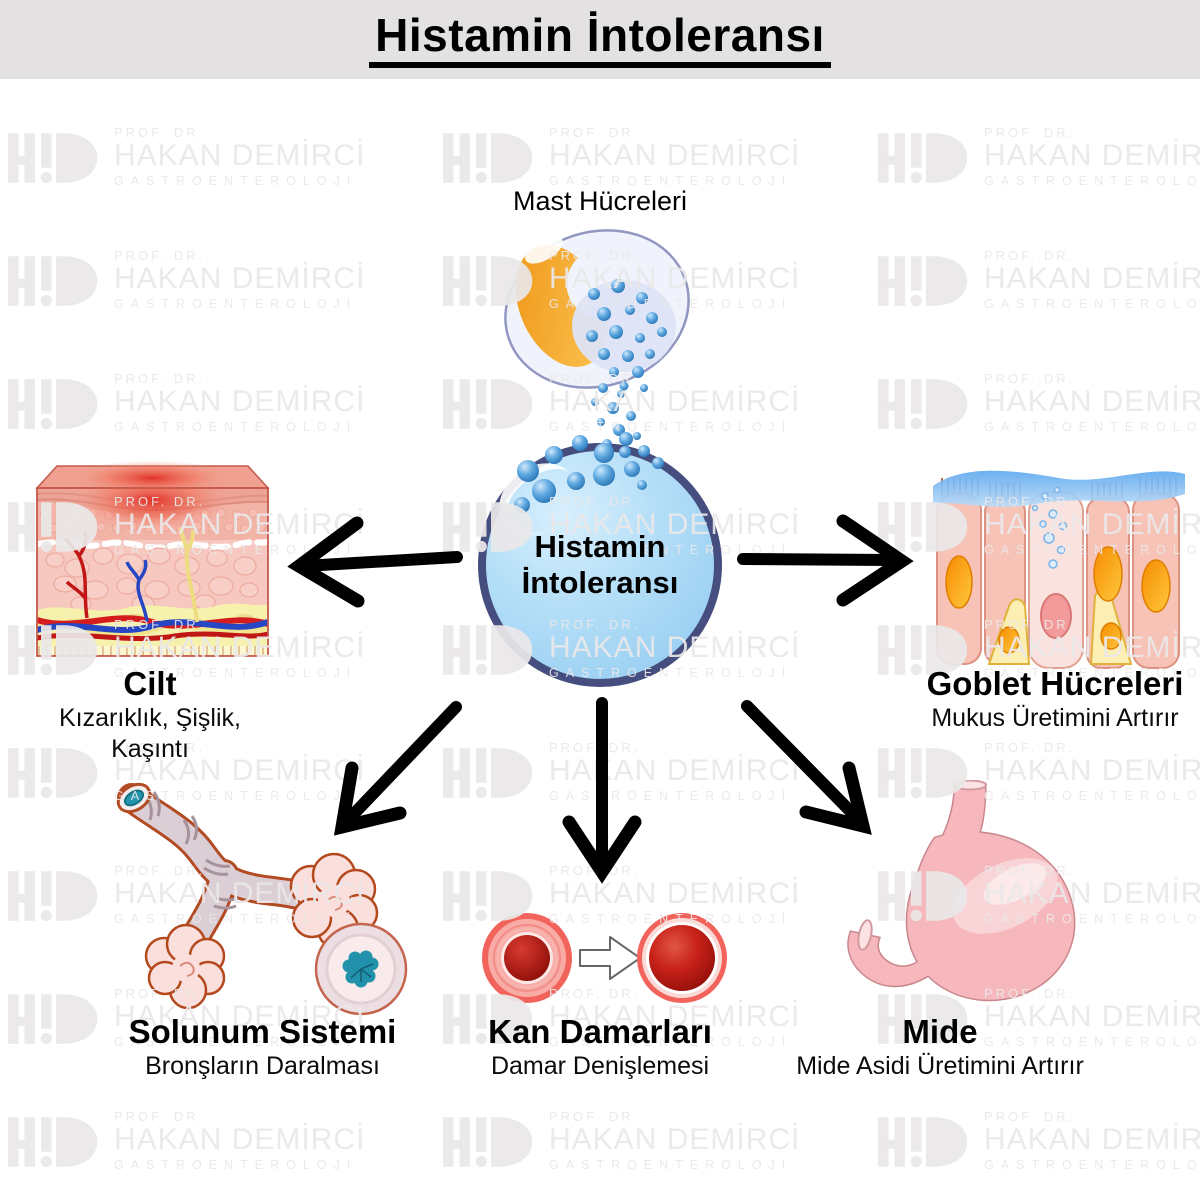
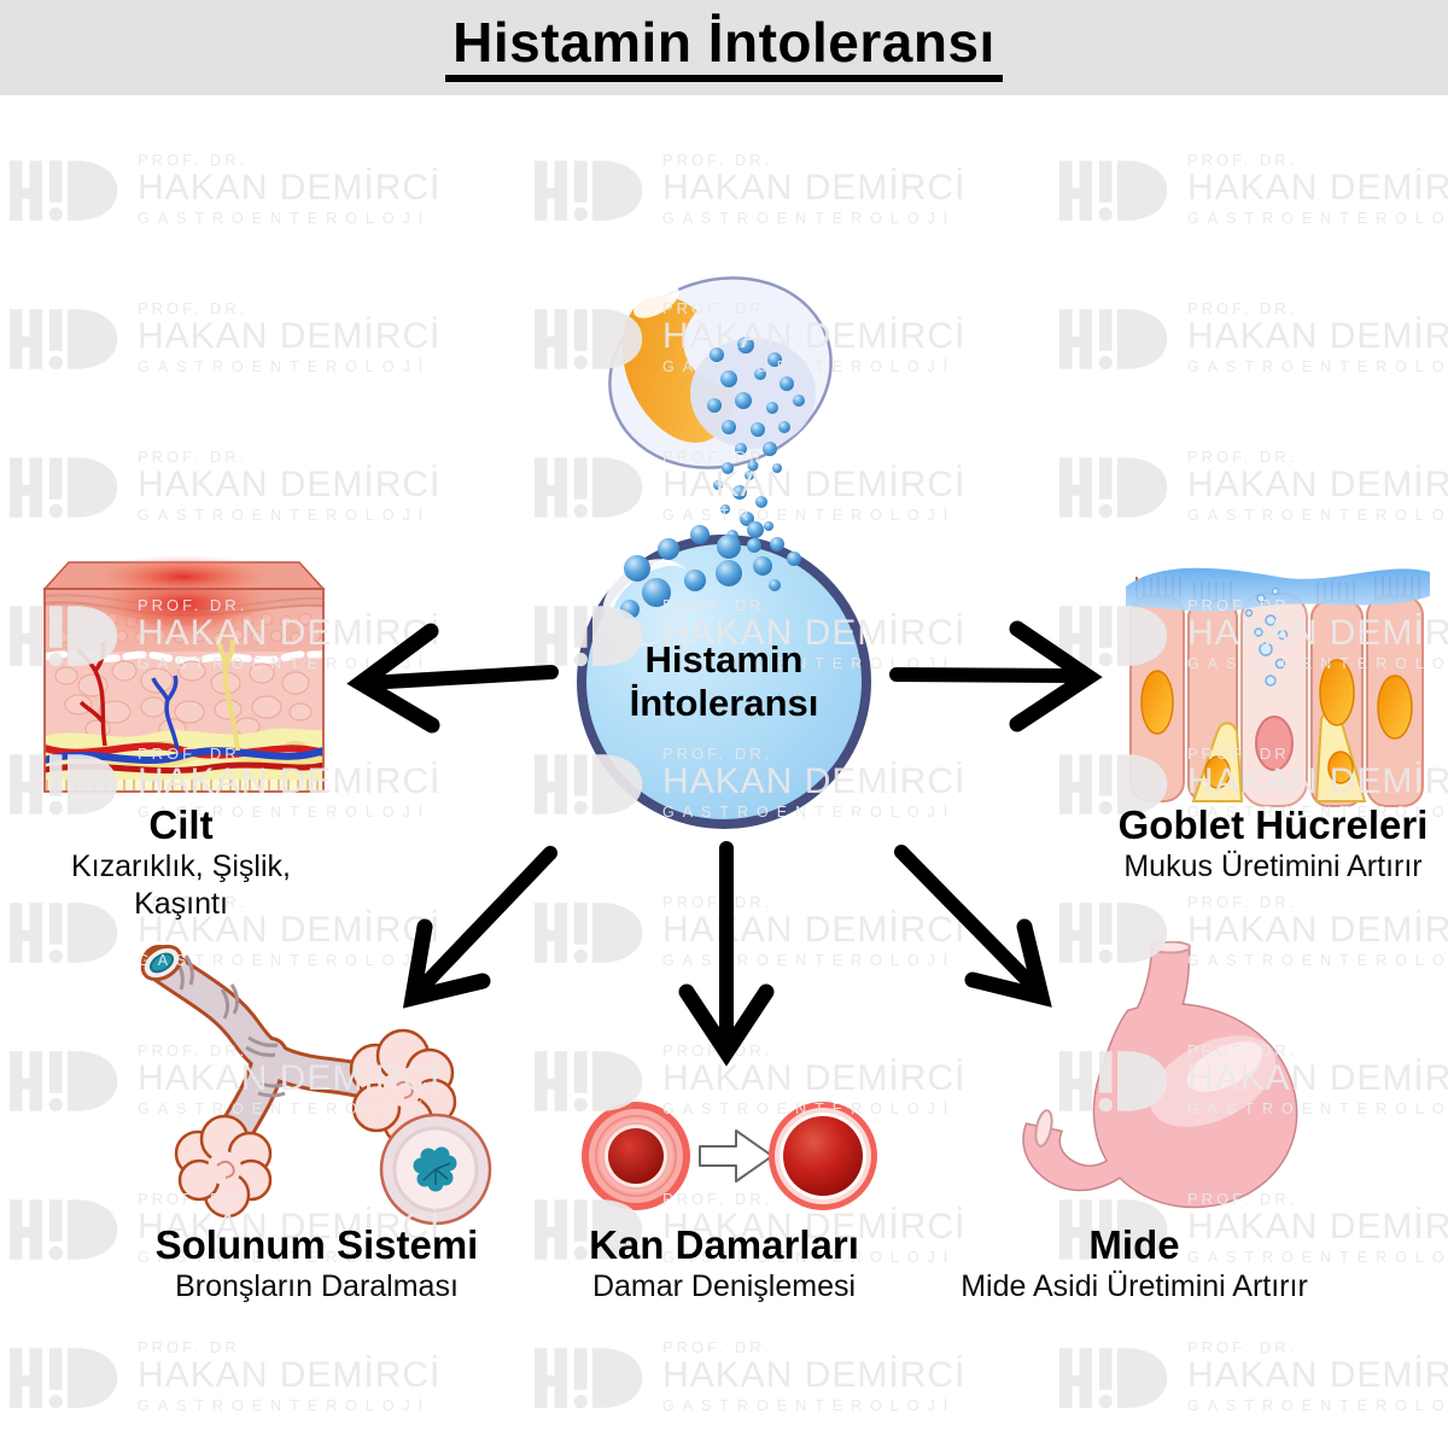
  Histamin İntoleransı
  PROF. DR.
  HAKAN DEMİRCİ
  GASTROENTEROLOJİ
  PROF. DR.
  HAKAN DEMİRCİ
  GASTROENTEROLOJİ
  PROF. DR.
  HAKAN DEMİR
  GASTROENTEROLJİ
  PROF. DR.
  HAKAN DEMİRCİ
  GASTROENTEROLOJİ
  PROF. DR.
  HAKAN DEMİR
  GASTROENTEROLO
  PROF. DR.
  HAKAN DEMİRCİ
  GASTROENTEROLOJİ
  PROF. DR.
  HAKAN DEMİRCİ
  GASTROENTEROLOJİ
  PROF. DR.
  HAKAN DEMİR
  GASTROENTEROLO
  PROF. DR.
  HAKAN DEMİRCİ
  GASTROENTEROLOJ
  PROF DR.
  HAAN DEMİRCİ
  GASROENTEROLOJİ
  HAKAN DEMİR
  GASTROENTEROLO
  PROF. DR.
  HAKAN DEMİRCİ
  GASTROENTEROLOJİ
  PROF DR.
  HAKAN DEMİRCİ
  GASTROENTEROLOJİ
  PROF. DR.
  HAKAN DEMİR
  GASTROENTEROLO
  PROF. DR.
  HAKAN DEMİRCİ
  GASTROENTEROLOJİ
  PROF. DR.
  HAKAN DEMİRCİ
  GASTROENTEROLOJİ
  PROF. DR.
  HAKAN DEMİR
- Mast Hücreleri
  Histamin
  İntoleransı
  Cilt
  Kızarıklık, Şişlik,
  Kaşıntı
  Goblet Hücreleri
  Mukus Üretimini Artırır
  Solunum Sistemi
  Bronşların Daralması
  Kan Damarları
  Damar Denişlemesi
  Mide
  Mide Asidi Üretimini Artırır
